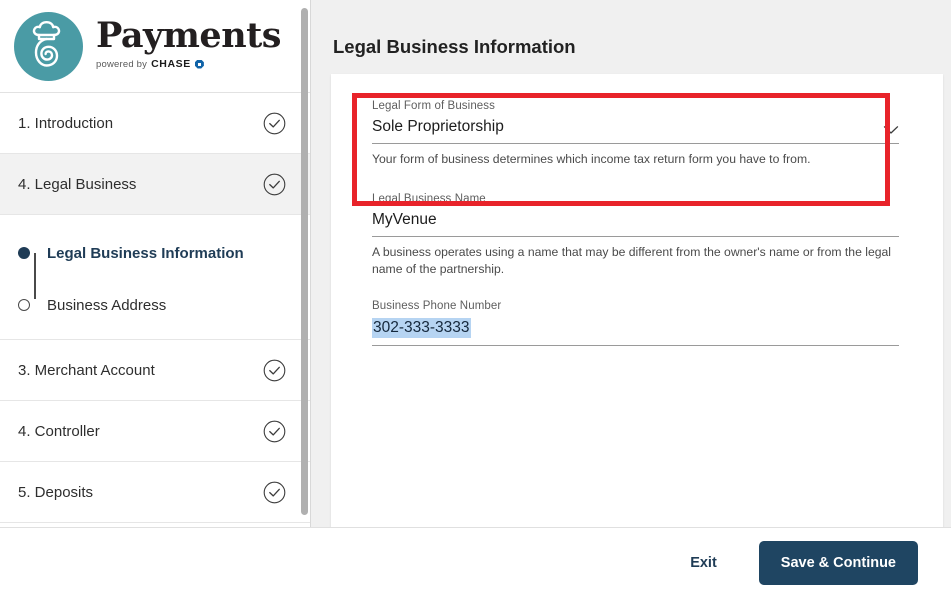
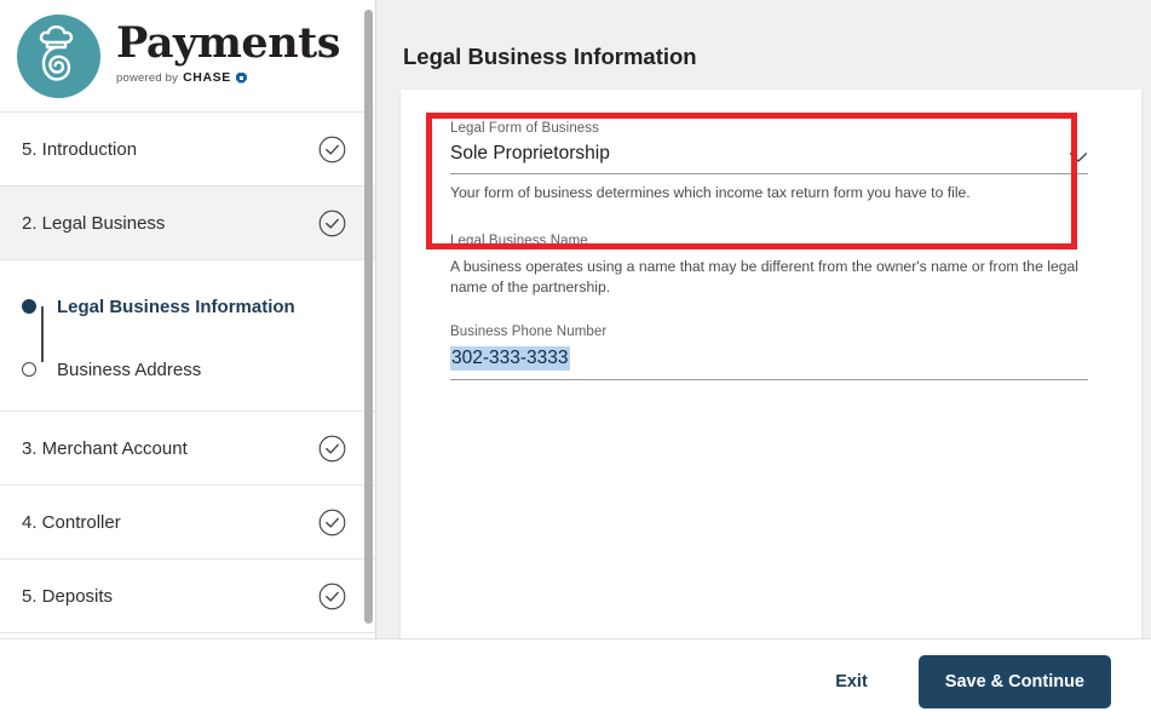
  Payments
  powered by
  CHASE
- 1. Introduction
+ 5. Introduction
- 4. Legal Business
+ 2. Legal Business
  Legal Business Information
  Business Address
  3. Merchant Account
  4. Controller
  5. Deposits
  Legal Business Information
  Legal Form of Business
  Sole Proprietorship
- Your form of business determines which income tax return form you have to from.
+ Your form of business determines which income tax return form you have to file.
  Legal Business Name
- MyVenue
  A business operates using a name that may be different from the owner's name or from the legal name of the partnership.
  Business Phone Number
  302-333-3333
  Exit
  Save & Continue
